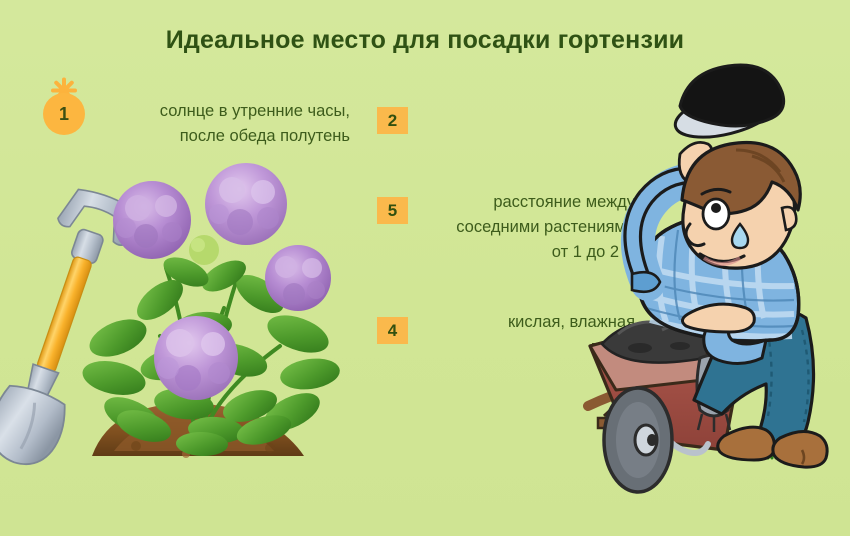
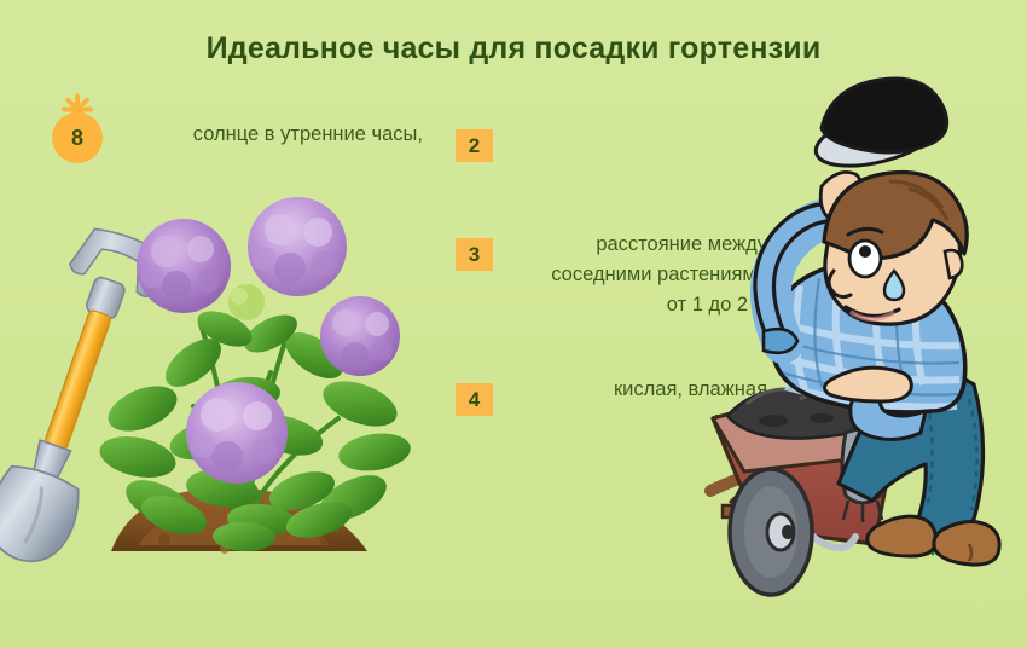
- Идеальное место для посадки гортензии
+ Идеальное часы для посадки гортензии
- 1
+ 8
  солнце в утренние часы,
- после обеда полутень
  2
- 5
+ 3
  расстояние между
  соседними растениям
  от 1 до 2
  4
  кислая, влажная
